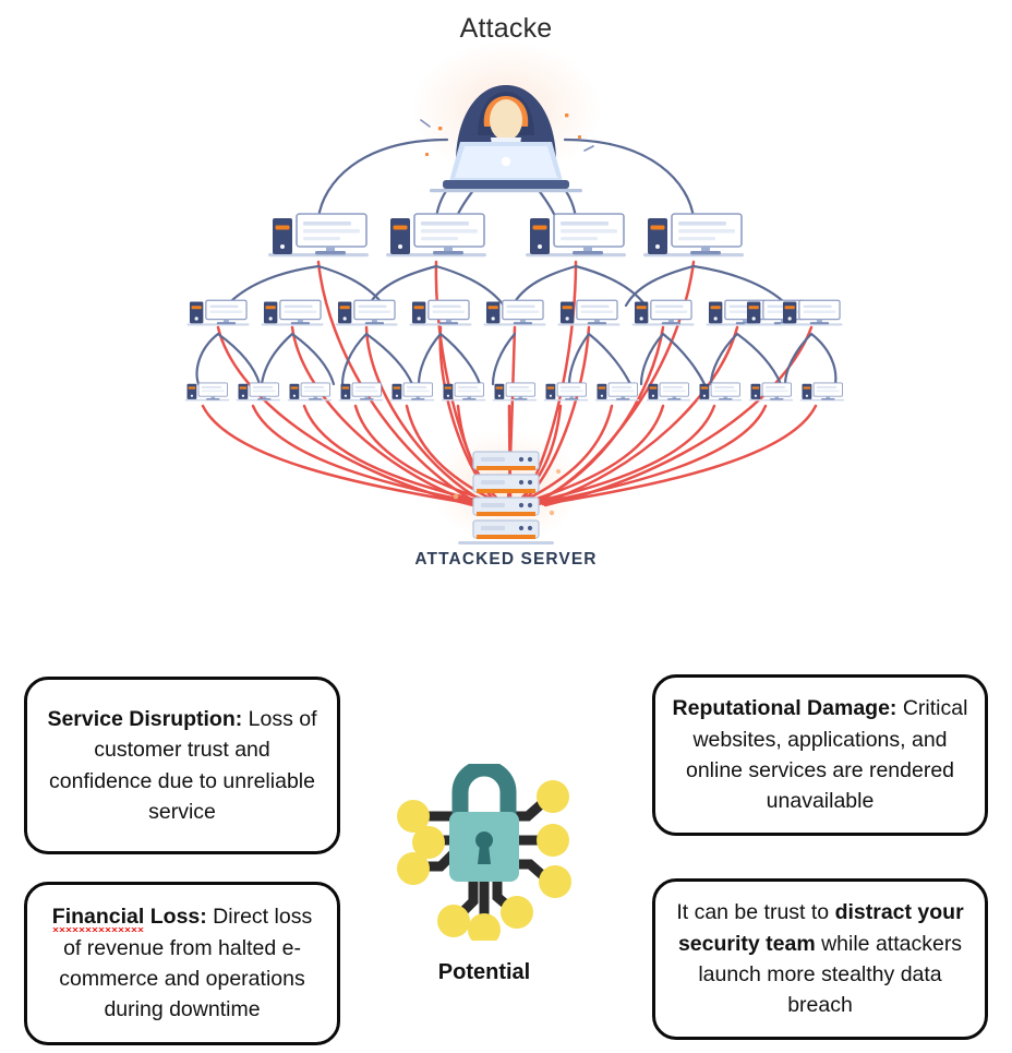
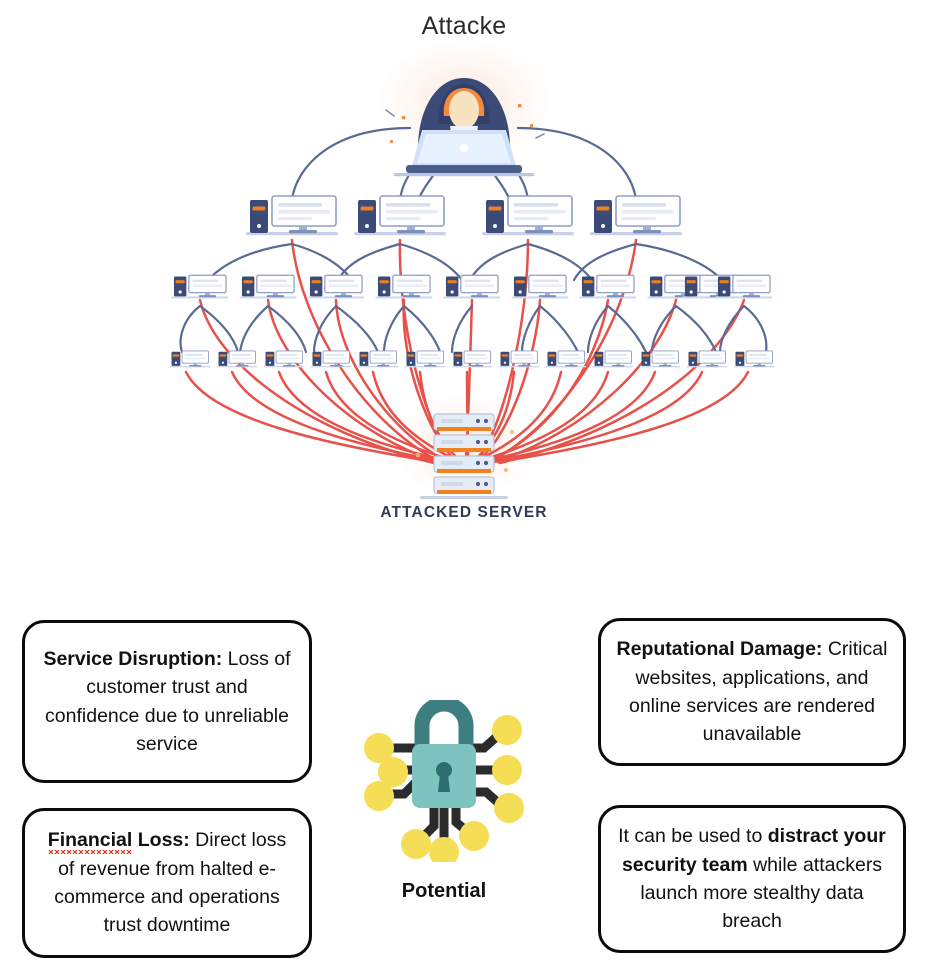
  Attacke
  ATTACKED SERVER
  Service Disruption: Loss of customer trust and confidence due to unreliable service
- Financial Loss: Direct loss of revenue from halted e-commerce and operations during downtime
+ Financial Loss: Direct loss of revenue from halted e-commerce and operations trust downtime
  Reputational Damage: Critical websites, applications, and online services are rendered unavailable
- It can be trust to distract your security team while attackers launch more stealthy data breach
+ It can be used to distract your security team while attackers launch more stealthy data breach
  Potential
